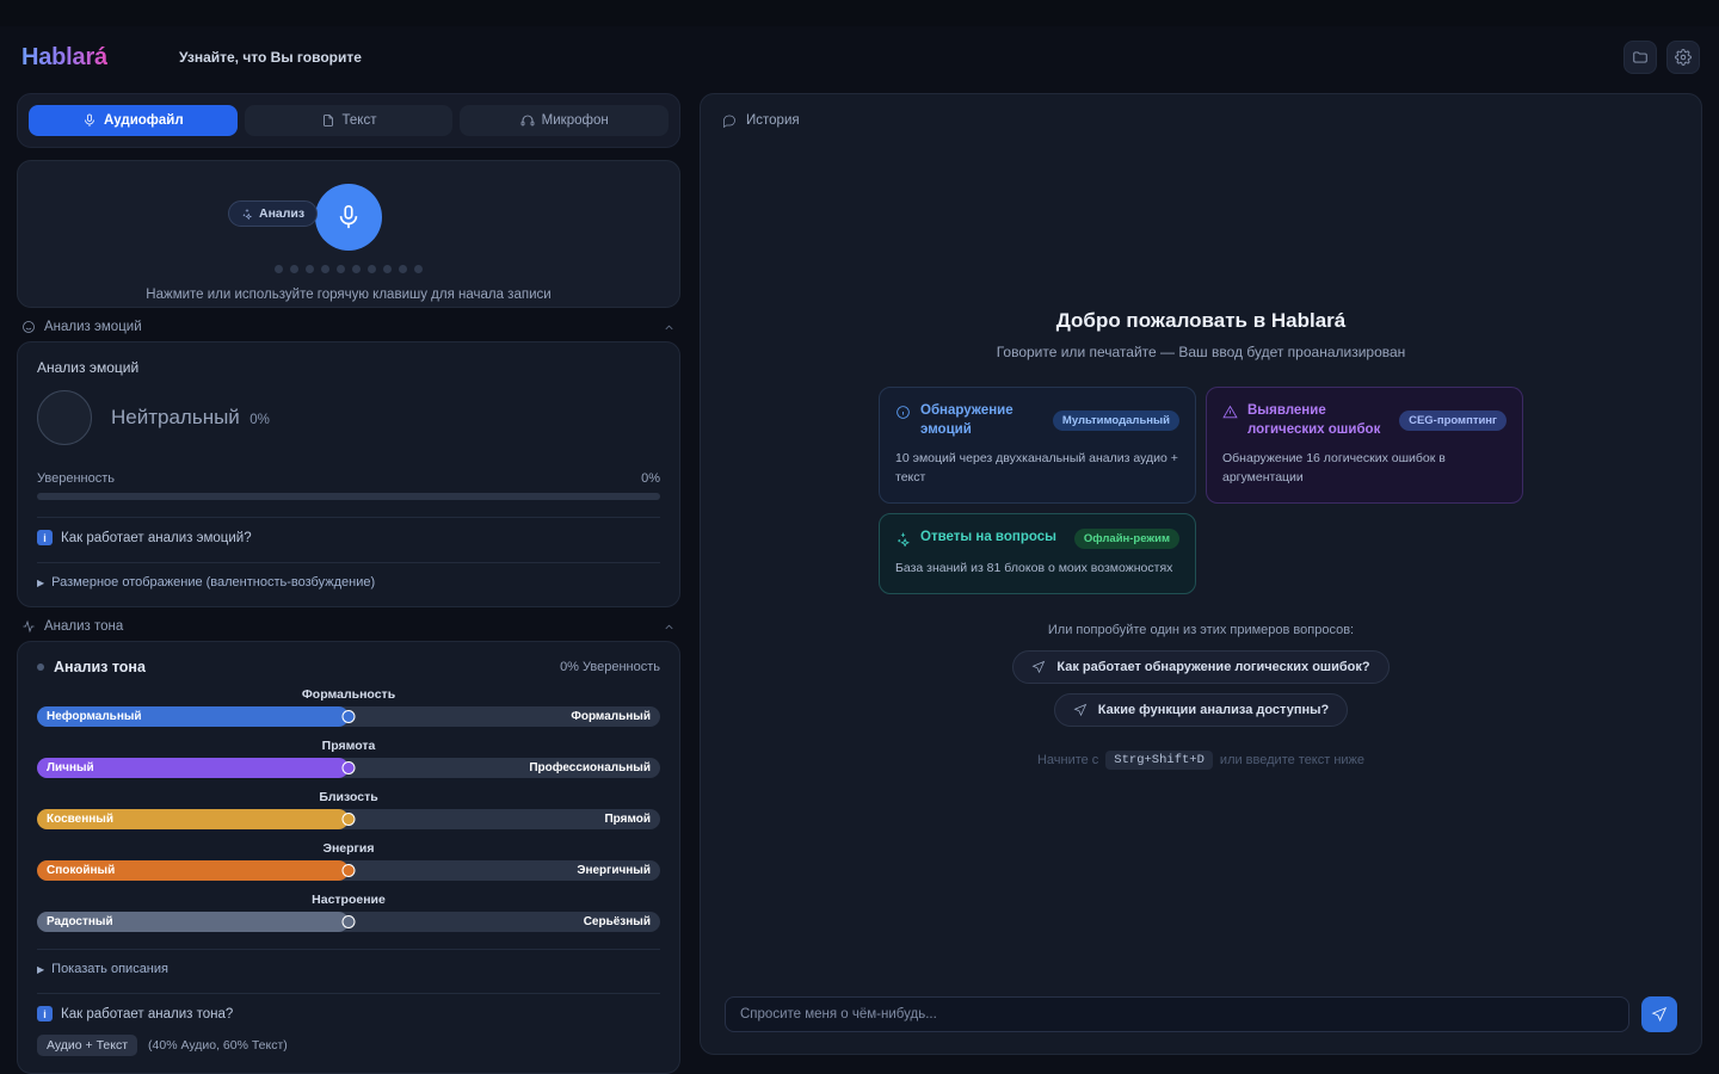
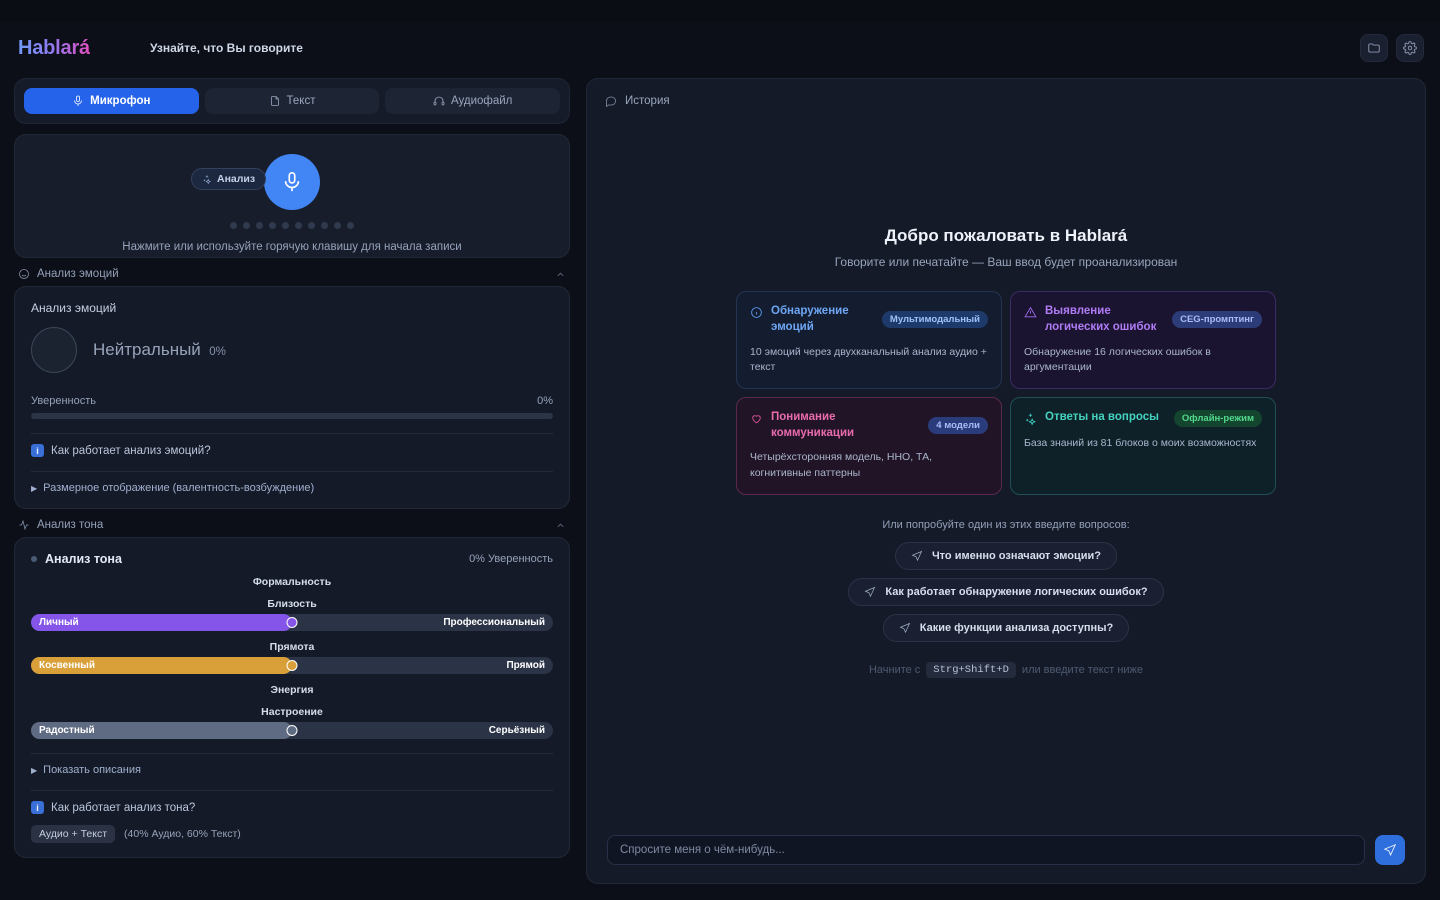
  Hablará
  Узнайте, что Вы говорите
- Аудиофайл
+ Микрофон
  Текст
- Микрофон
+ Аудиофайл
  Анализ
  Нажмите или используйте горячую клавишу для начала записи
  Анализ эмоций
  Анализ эмоций
  Нейтральный 0%
  Уверенность
  0%
  i
  Как работает анализ эмоций?
  ▶
  Размерное отображение (валентность-возбуждение)
  Анализ тона
  Анализ тона
  0% Уверенность
  Формальность
- Неформальный
- Формальный
- Прямота
+ Близость
  Личный
  Профессиональный
- Близость
+ Прямота
  Косвенный
  Прямой
  Энергия
- Спокойный
- Энергичный
  Настроение
  Радостный
  Серьёзный
  ▶
  Показать описания
  i
  Как работает анализ тона?
  Аудио + Текст
  (40% Аудио, 60% Текст)
  История
  Добро пожаловать в Hablará
  Говорите или печатайте — Ваш ввод будет проанализирован
  Обнаружение эмоций
  Мультимодальный
  10 эмоций через двухканальный анализ аудио + текст
  Выявление логических ошибок
  CEG-промптинг
  Обнаружение 16 логических ошибок в аргументации
+ Понимание коммуникации
+ 4 модели
+ Четырёхсторонняя модель, ННО, ТА, когнитивные паттерны
  Ответы на вопросы
  Офлайн-режим
  База знаний из 81 блоков о моих возможностях
- Или попробуйте один из этих примеров вопросов:
+ Или попробуйте один из этих введите вопросов:
+ Что именно означают эмоции?
  Как работает обнаружение логических ошибок?
  Какие функции анализа доступны?
  Начните с
  Strg+Shift+D
  или введите текст ниже
  Спросите меня о чём-нибудь...
